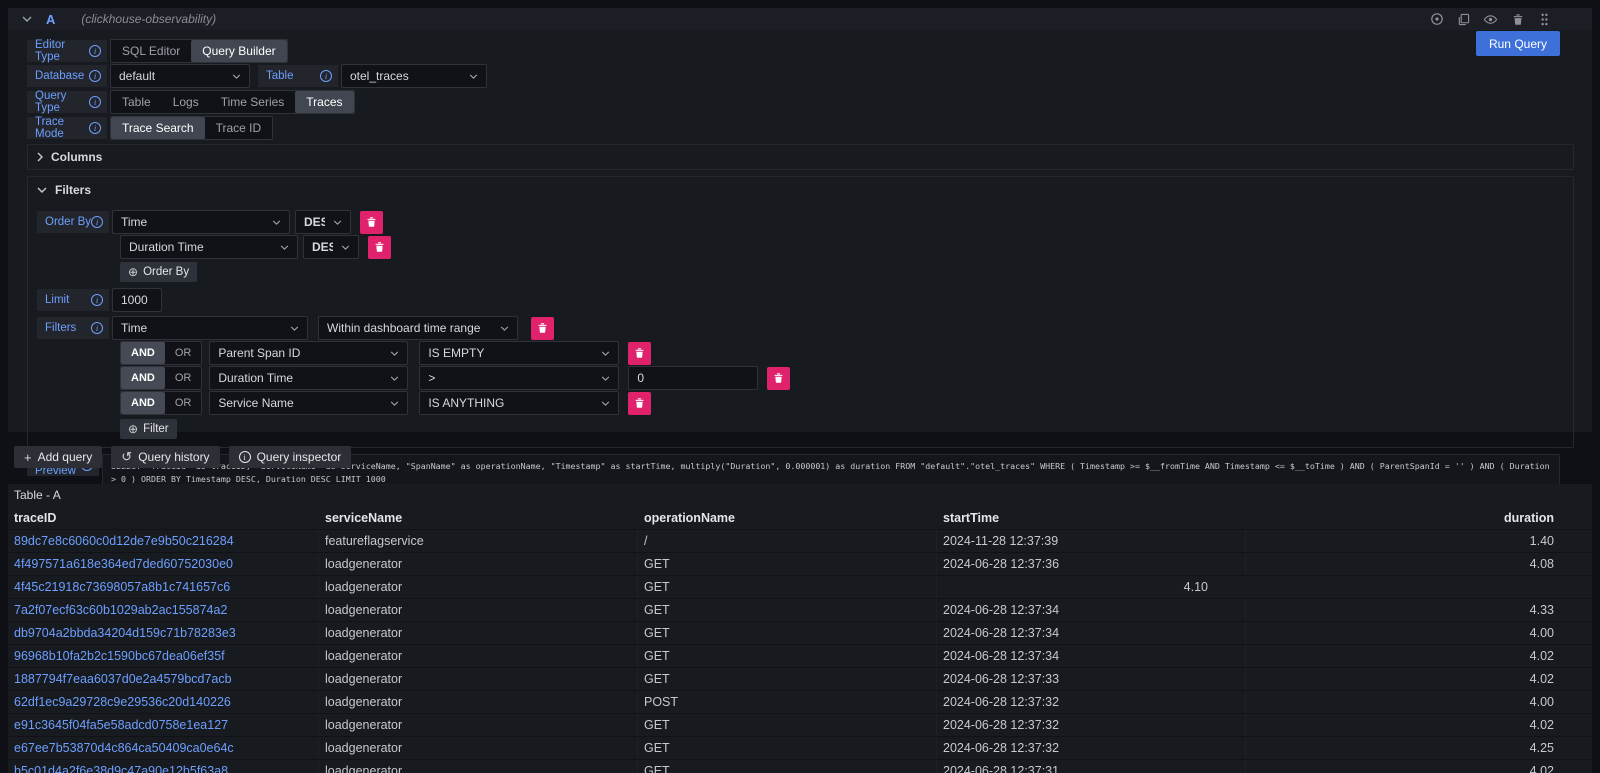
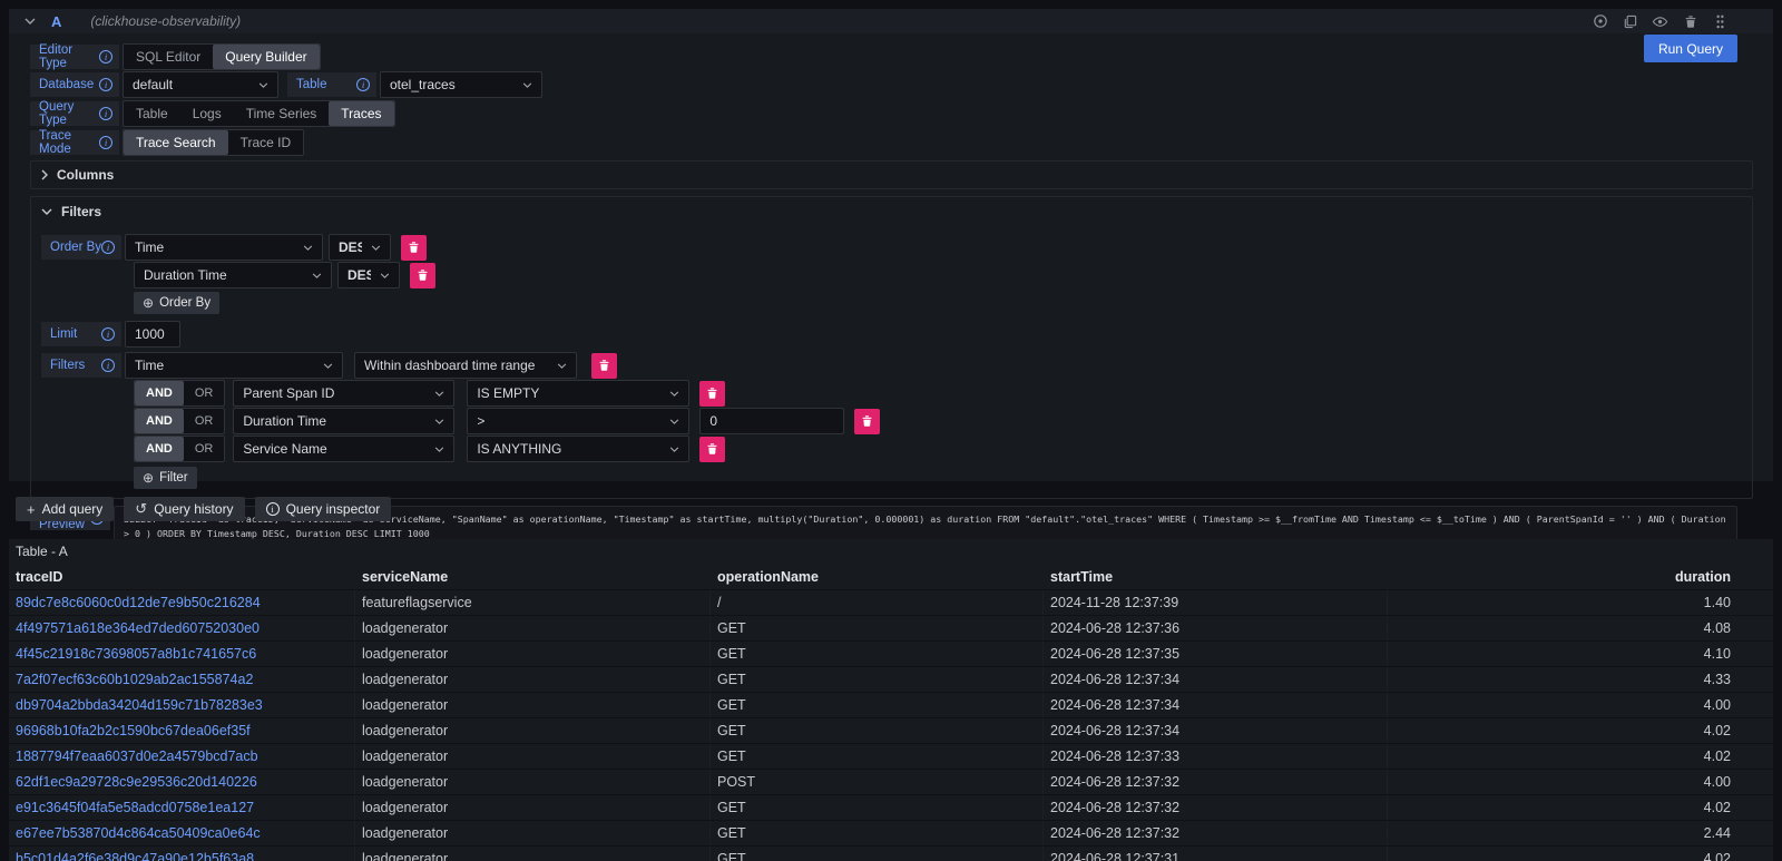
  A
  (clickhouse-observability)
  Run Query
  Editor Type
  i
  SQL Editor
  Query Builder
  Database
  i
  default
  Table
  i
  otel_traces
  Query Type
  i
  Table
  Logs
  Time Series
  Traces
  Trace Mode
  i
  Trace Search
  Trace ID
  Columns
  Filters
  Order By
  i
  Time
  DES
  Duration Time
  DES
  ⊕
  Order By
  Limit
  i
  1000
  Filters
  i
  Time
  Within dashboard time range
  AND
  OR
  Parent Span ID
  IS EMPTY
  AND
  OR
  Duration Time
  >
  0
  AND
  OR
  Service Name
  IS ANYTHING
  ⊕
  Filter
  Preview
  arviceName, "SpanName" as operationName, "Timestamp" as startTime, multiply("Duration", 0.000001) as duration FROM "default"."otel_traces" WHERE ( Timestamp >= $__fromTime AND Timestamp <= $__toTime ) AND ( ParentSpanId = '' ) AND ( Duration > 0 ) ORDER BY Timestamp DESC, Duration DESC LIMIT 1000
  +
  Add query
  ↺
  Query history
  i
  Query inspector
  Table - A
  traceID
  serviceName
  operationName
  startTime
  duration
  89dc7e8c6060c0d12de7e9b50c216284
  featureflagservice
  /
  2024-11-28 12:37:39
  1.40
  4f497571a618e364ed7ded60752030e0
  loadgenerator
  GET
  2024-06-28 12:37:36
  4.08
  4f45c21918c73698057a8b1c741657c6
  loadgenerator
  GET
+ 2024-06-28 12:37:35
  4.10
  7a2f07ecf63c60b1029ab2ac155874a2
  loadgenerator
  GET
  2024-06-28 12:37:34
  4.33
  db9704a2bbda34204d159c71b78283e3
  loadgenerator
  GET
  2024-06-28 12:37:34
  4.00
  96968b10fa2b2c1590bc67dea06ef35f
  loadgenerator
  GET
  2024-06-28 12:37:34
  4.02
  1887794f7eaa6037d0e2a4579bcd7acb
  loadgenerator
  GET
  2024-06-28 12:37:33
  4.02
  62df1ec9a29728c9e29536c20d140226
  loadgenerator
  POST
  2024-06-28 12:37:32
  4.00
  e91c3645f04fa5e58adcd0758e1ea127
  loadgenerator
  GET
  2024-06-28 12:37:32
  4.02
  e67ee7b53870d4c864ca50409ca0e64c
  loadgenerator
  GET
  2024-06-28 12:37:32
- 4.25
+ 2.44
  b5c01d4a2f6e38d9c47a90e12b5f63a8
  loadgenerator
  GET
  2024-06-28 12:37:31
  4.02
